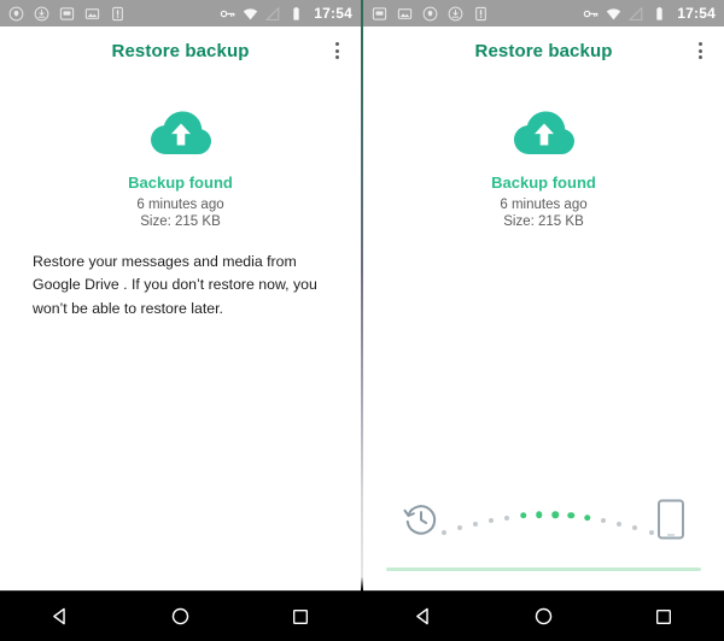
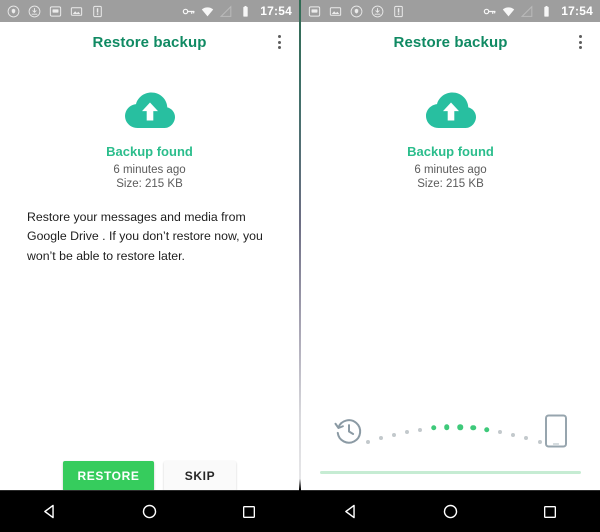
  17:54
  Restore backup
  Backup found
  6 minutes ago
  Size: 215 KB
  Restore your messages and media from Google Drive . If you don’t restore now, you won’t be able to restore later.
+ RESTORE
+ SKIP
  17:54
  Restore backup
  Backup found
  6 minutes ago
  Size: 215 KB
